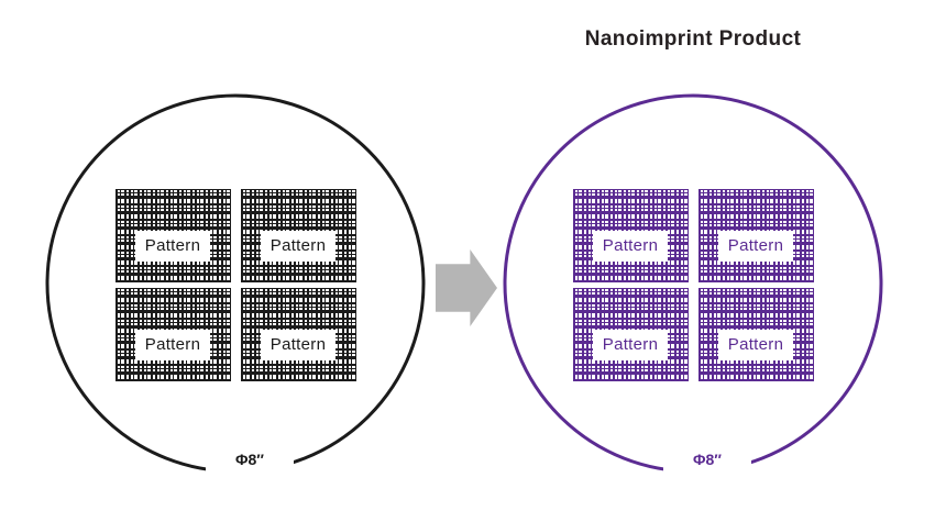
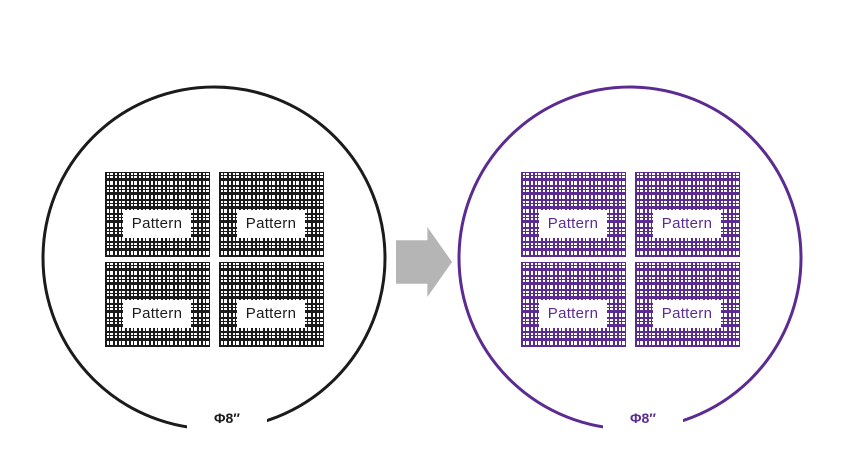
- Nanoimprint Product
  Pattern
  Pattern
  Pattern
  Pattern
  Φ8″
  Pattern
  Pattern
  Pattern
  Pattern
  Φ8″
